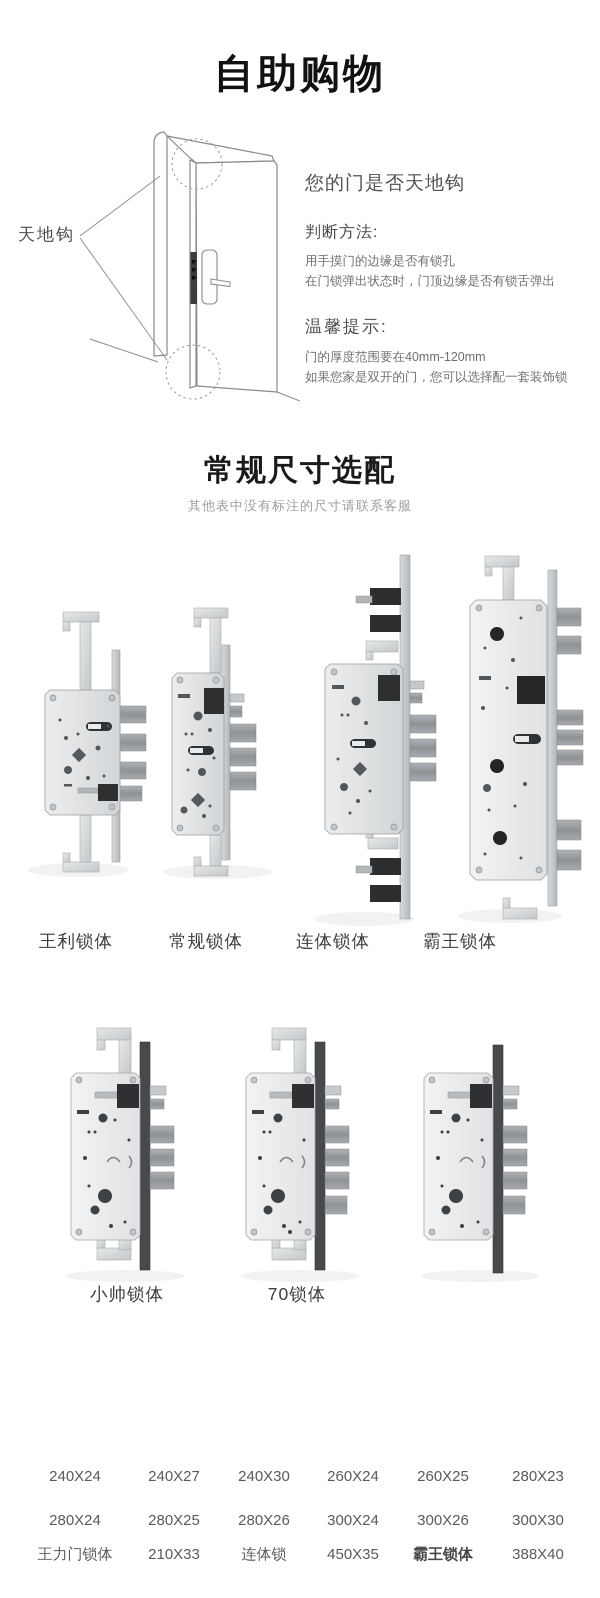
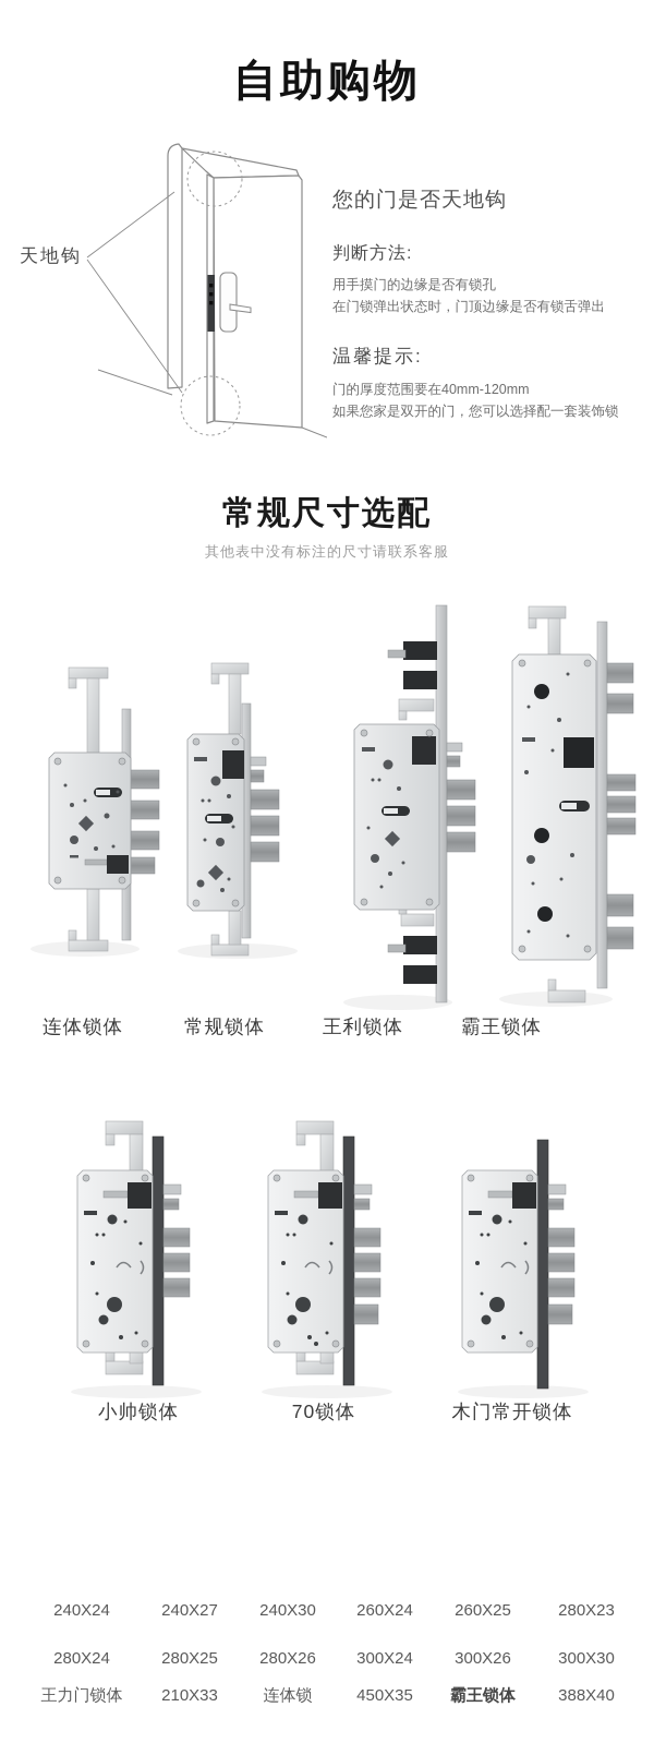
  自助购物
  天地钩
  您的门是否天地钩
  判断方法:
  用手摸门的边缘是否有锁孔
  在门锁弹出状态时，门顶边缘是否有锁舌弹出
  温馨提示:
  门的厚度范围要在40mm-120mm
  如果您家是双开的门，您可以选择配一套装饰锁
  常规尺寸选配
  其他表中没有标注的尺寸请联系客服
- 王利锁体
+ 连体锁体
  常规锁体
- 连体锁体
+ 王利锁体
  霸王锁体
  小帅锁体
  70锁体
+ 木门常开锁体
  240X24
  240X27
  240X30
  260X24
  260X25
  280X23
  280X24
  280X25
  280X26
  300X24
  300X26
  300X30
  王力门锁体
  210X33
  连体锁
  450X35
  霸王锁体
  388X40
